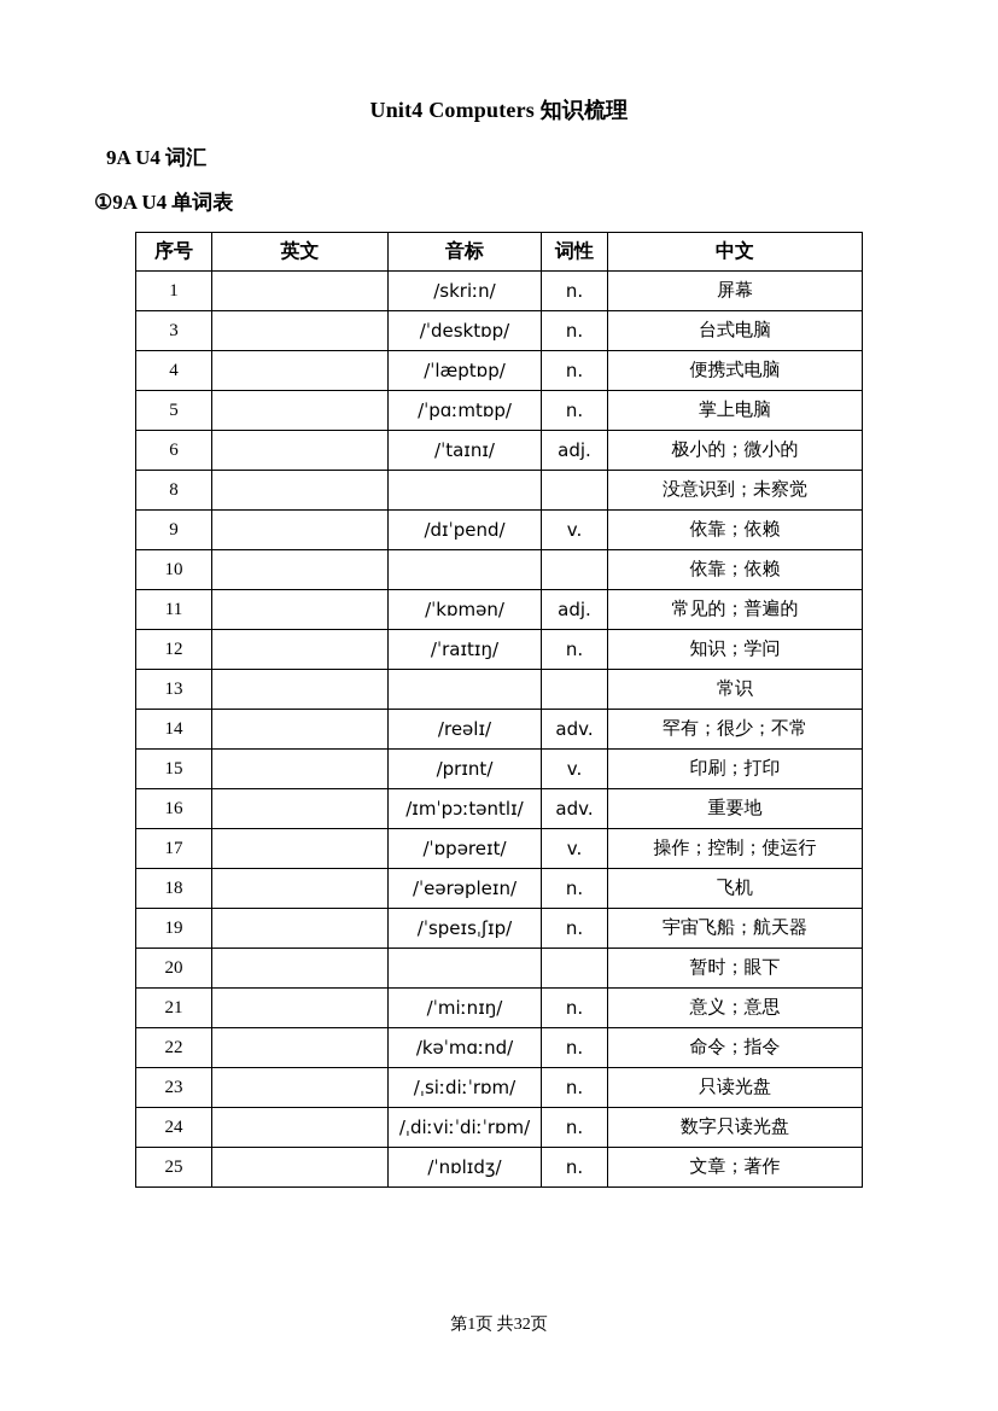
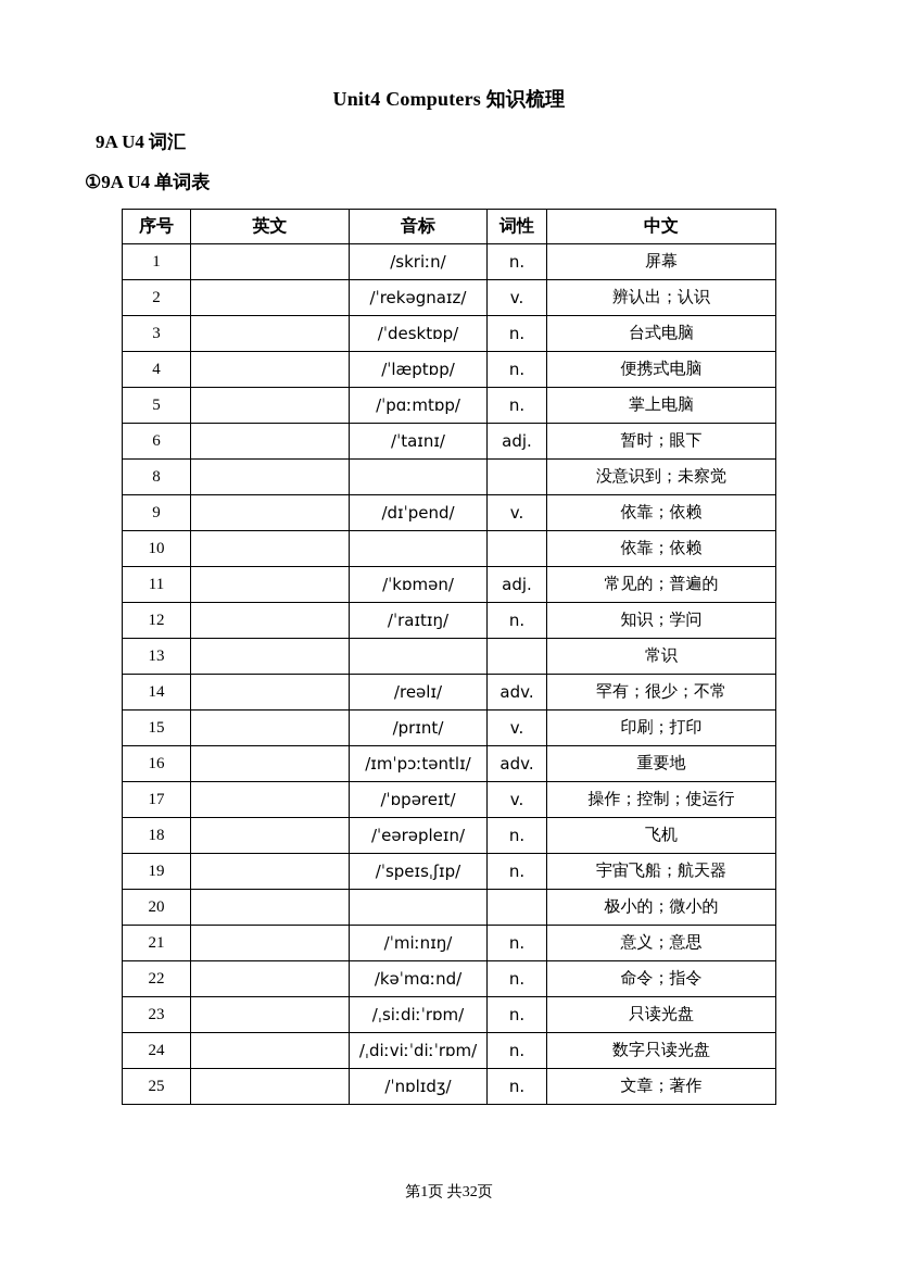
  Unit4 Computers 知识梳理
  9A U4 词汇
  ①9A U4 单词表
  序号	英文	音标	词性	中文
  1		/skriːn/	n.	屏幕
+ 2		/ˈrekəgnaɪz/	v.	辨认出；认识
  3		/ˈdesktɒp/	n.	台式电脑
  4		/ˈlæptɒp/	n.	便携式电脑
  5		/ˈpɑːmtɒp/	n.	掌上电脑
- 6		/ˈtaɪnɪ/	adj.	极小的；微小的
+ 6		/ˈtaɪnɪ/	adj.	暂时；眼下
  8				没意识到；未察觉
  9		/dɪˈpend/	v.	依靠；依赖
  10				依靠；依赖
  11		/ˈkɒmən/	adj.	常见的；普遍的
  12		/ˈraɪtɪŋ/	n.	知识；学问
  13				常识
  14		/reəlɪ/	adv.	罕有；很少；不常
  15		/prɪnt/	v.	印刷；打印
  16		/ɪmˈpɔːtəntlɪ/	adv.	重要地
  17		/ˈɒpəreɪt/	v.	操作；控制；使运行
  18		/ˈeərəpleɪn/	n.	飞机
  19		/ˈspeɪsˌʃɪp/	n.	宇宙飞船；航天器
- 20				暂时；眼下
+ 20				极小的；微小的
  21		/ˈmiːnɪŋ/	n.	意义；意思
  22		/kəˈmɑːnd/	n.	命令；指令
  23		/ˌsiːdiːˈrɒm/	n.	只读光盘
  24		/ˌdiːviːˈdiːˈrɒm/	n.	数字只读光盘
  25		/ˈnɒlɪdʒ/	n.	文章；著作
  第1页 共32页
